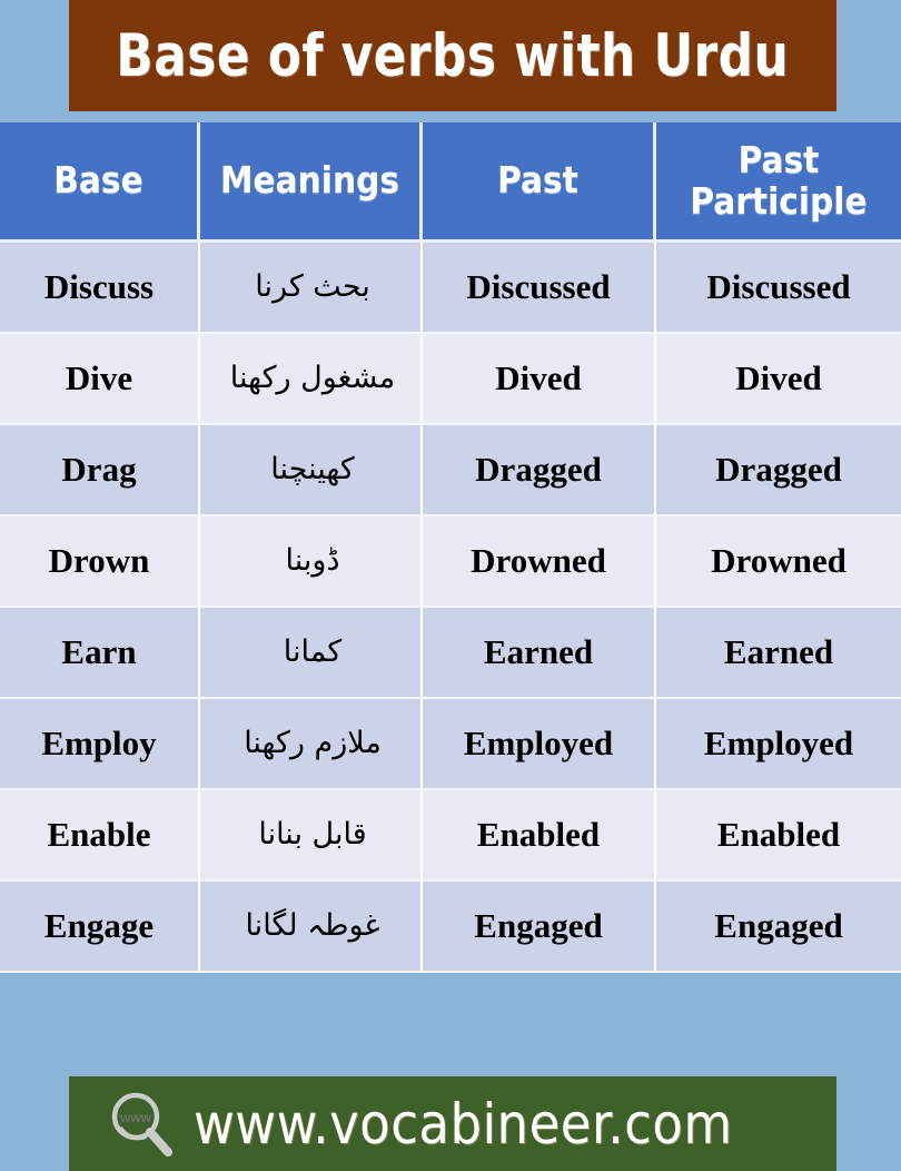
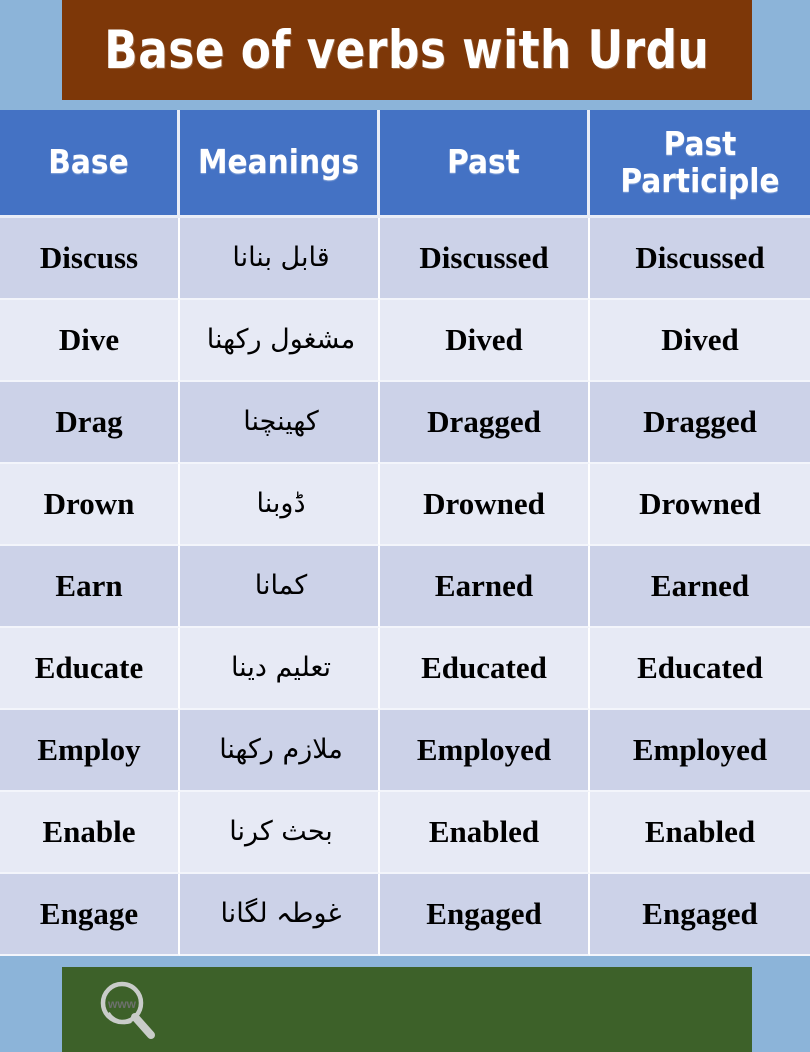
  Base of verbs with Urdu
  Base	Meanings	Past	PastParticiple
- Discuss	بحث کرنا	Discussed	Discussed
+ Discuss	قابل بنانا	Discussed	Discussed
  Dive	مشغول رکھنا	Dived	Dived
  Drag	کھینچنا	Dragged	Dragged
  Drown	ڈوبنا	Drowned	Drowned
  Earn	کمانا	Earned	Earned
+ Educate	تعلیم دینا	Educated	Educated
  Employ	ملازم رکھنا	Employed	Employed
- Enable	قابل بنانا	Enabled	Enabled
+ Enable	بحث کرنا	Enabled	Enabled
  Engage	غوطہ لگانا	Engaged	Engaged
  www
- www.vocabineer.com
